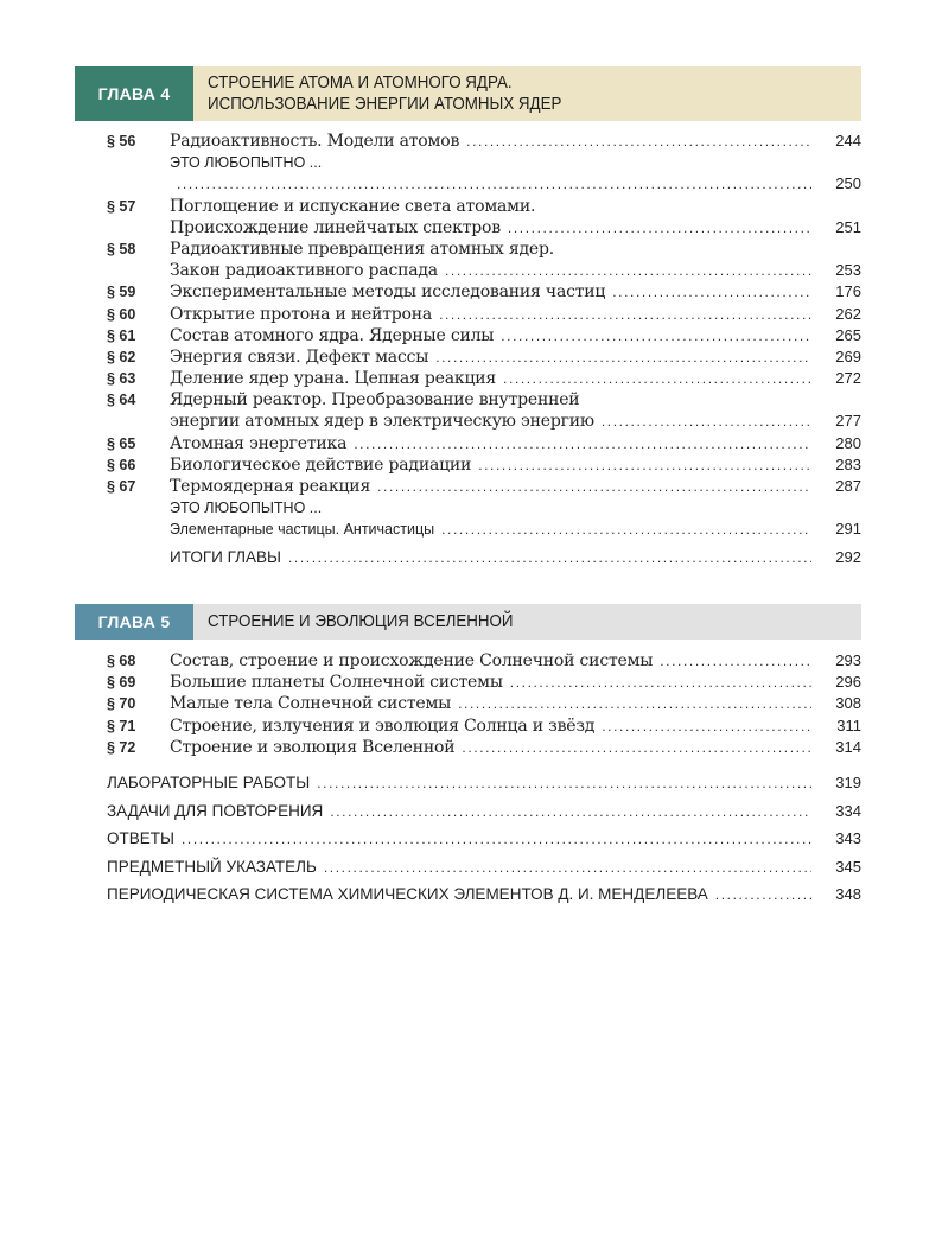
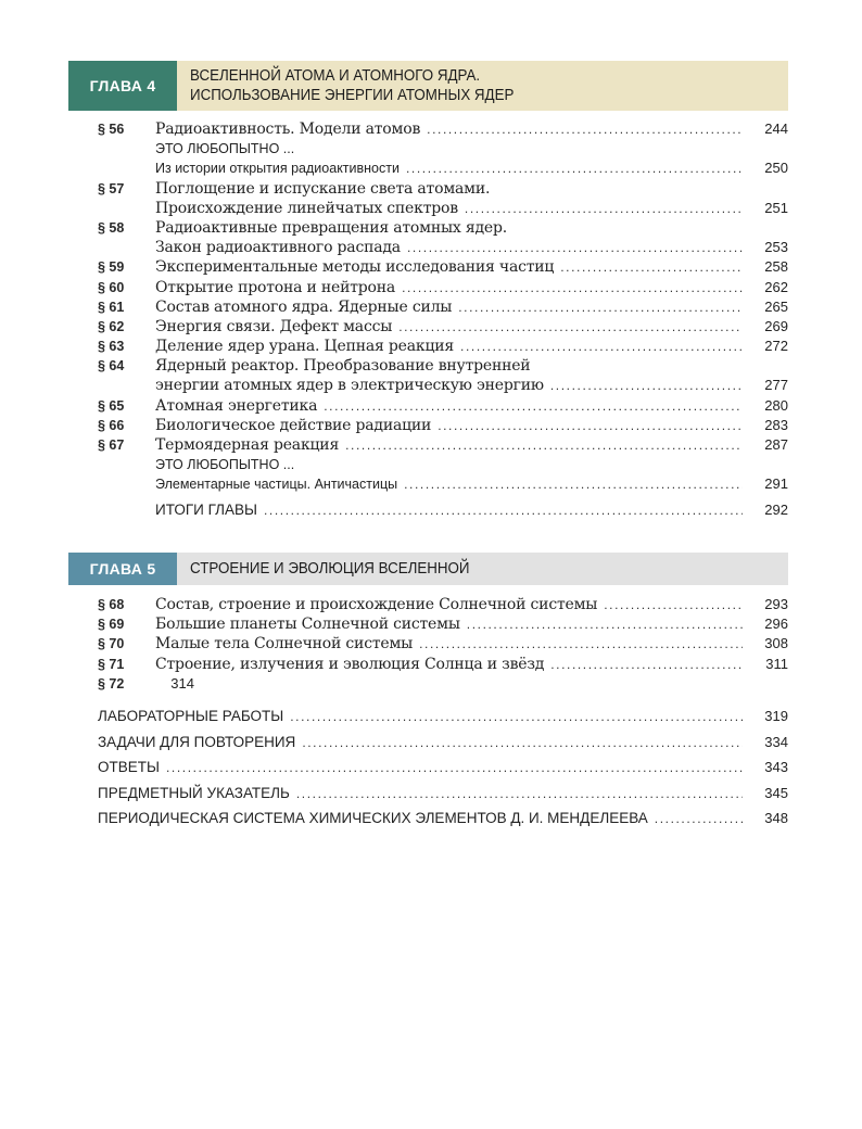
  ГЛАВА 4
- СТРОЕНИЕ АТОМА И АТОМНОГО ЯДРА.
+ ВСЕЛЕННОЙ АТОМА И АТОМНОГО ЯДРА.
  ИСПОЛЬЗОВАНИЕ ЭНЕРГИИ АТОМНЫХ ЯДЕР
  § 56
  Радиоактивность. Модели атомов
  244
  ЭТО ЛЮБОПЫТНО ...
+ Из истории открытия радиоактивности
  250
  § 57
  Поглощение и испускание света атомами.
  Происхождение линейчатых спектров
  251
  § 58
  Радиоактивные превращения атомных ядер.
  Закон радиоактивного распада
  253
  § 59
  Экспериментальные методы исследования частиц
- 176
+ 258
  § 60
  Открытие протона и нейтрона
  262
  § 61
  Состав атомного ядра. Ядерные силы
  265
  § 62
  Энергия связи. Дефект массы
  269
  § 63
  Деление ядер урана. Цепная реакция
  272
  § 64
  Ядерный реактор. Преобразование внутренней
  энергии атомных ядер в электрическую энергию
  277
  § 65
  Атомная энергетика
  280
  § 66
  Биологическое действие радиации
  283
  § 67
  Термоядерная реакция
  287
  ЭТО ЛЮБОПЫТНО ...
  Элементарные частицы. Античастицы
  291
  ИТОГИ ГЛАВЫ
  292
  ГЛАВА 5
  СТРОЕНИЕ И ЭВОЛЮЦИЯ ВСЕЛЕННОЙ
  § 68
  Состав, строение и происхождение Солнечной системы
  293
  § 69
  Большие планеты Солнечной системы
  296
  § 70
  Малые тела Солнечной системы
  308
  § 71
  Строение, излучения и эволюция Солнца и звёзд
  311
  § 72
- Строение и эволюция Вселенной
  314
  ЛАБОРАТОРНЫЕ РАБОТЫ
  319
  ЗАДАЧИ ДЛЯ ПОВТОРЕНИЯ
  334
  ОТВЕТЫ
  343
  ПРЕДМЕТНЫЙ УКАЗАТЕЛЬ
  345
  ПЕРИОДИЧЕСКАЯ СИСТЕМА ХИМИЧЕСКИХ ЭЛЕМЕНТОВ Д. И. МЕНДЕЛЕЕВА
  348
